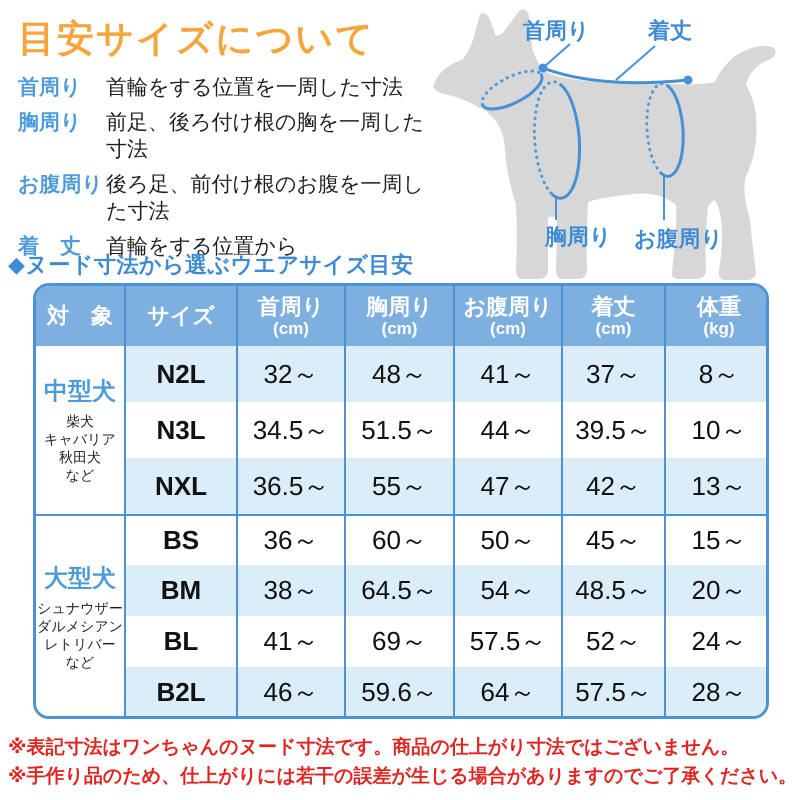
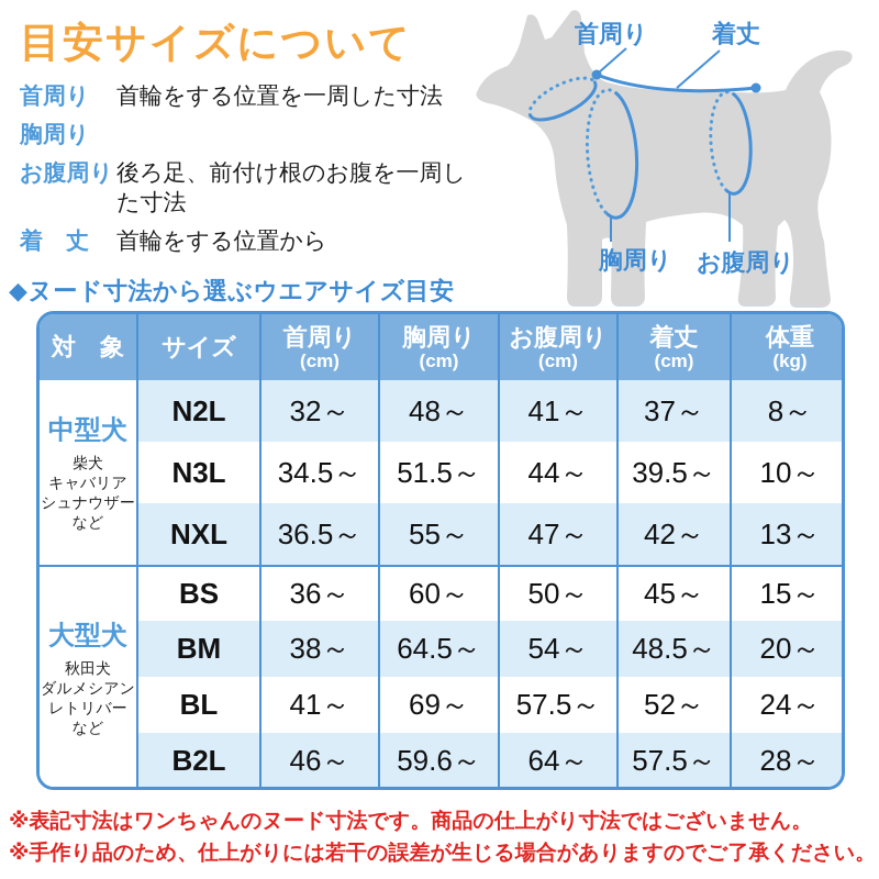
  目安サイズについて
  首周り
  首輪をする位置を一周した寸法
  胸周り
- 前足、後ろ付け根の胸を一周した寸法
  お腹周り
  後ろ足、前付け根のお腹を一周した寸法
  着 丈
  首輪をする位置から
  首周り
  着丈
  胸周り
  お腹周り
  ◆ヌード寸法から選ぶウエアサイズ目安
  対 象	サイズ	首周り(cm)	胸周り(cm)	お腹周り(cm)	着丈(cm)	体重(kg)
- 中型犬 柴犬 キャバリア 秋田犬 など	N2L	32～	48～	41～	37～	8～
+ 中型犬 柴犬 キャバリア シュナウザー など	N2L	32～	48～	41～	37～	8～
  N3L	34.5～	51.5～	44～	39.5～	10～
  NXL	36.5～	55～	47～	42～	13～
- 大型犬 シュナウザー ダルメシアン レトリバー など	BS	36～	60～	50～	45～	15～
+ 大型犬 秋田犬 ダルメシアン レトリバー など	BS	36～	60～	50～	45～	15～
  BM	38～	64.5～	54～	48.5～	20～
  BL	41～	69～	57.5～	52～	24～
  B2L	46～	59.6～	64～	57.5～	28～
  ※表記寸法はワンちゃんのヌード寸法です。商品の仕上がり寸法ではございません。
  ※手作り品のため、仕上がりには若干の誤差が生じる場合がありますのでご了承ください。
